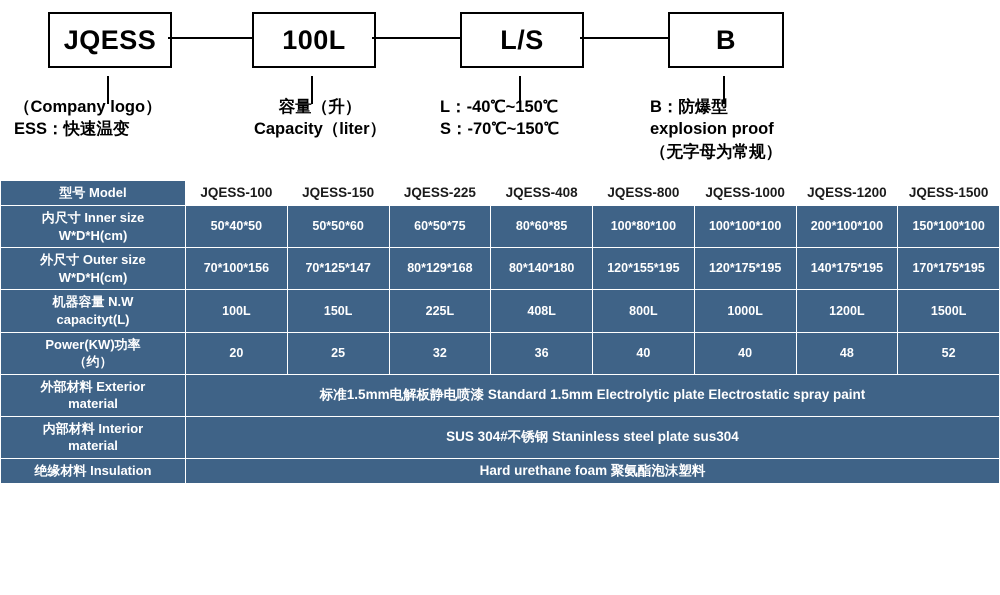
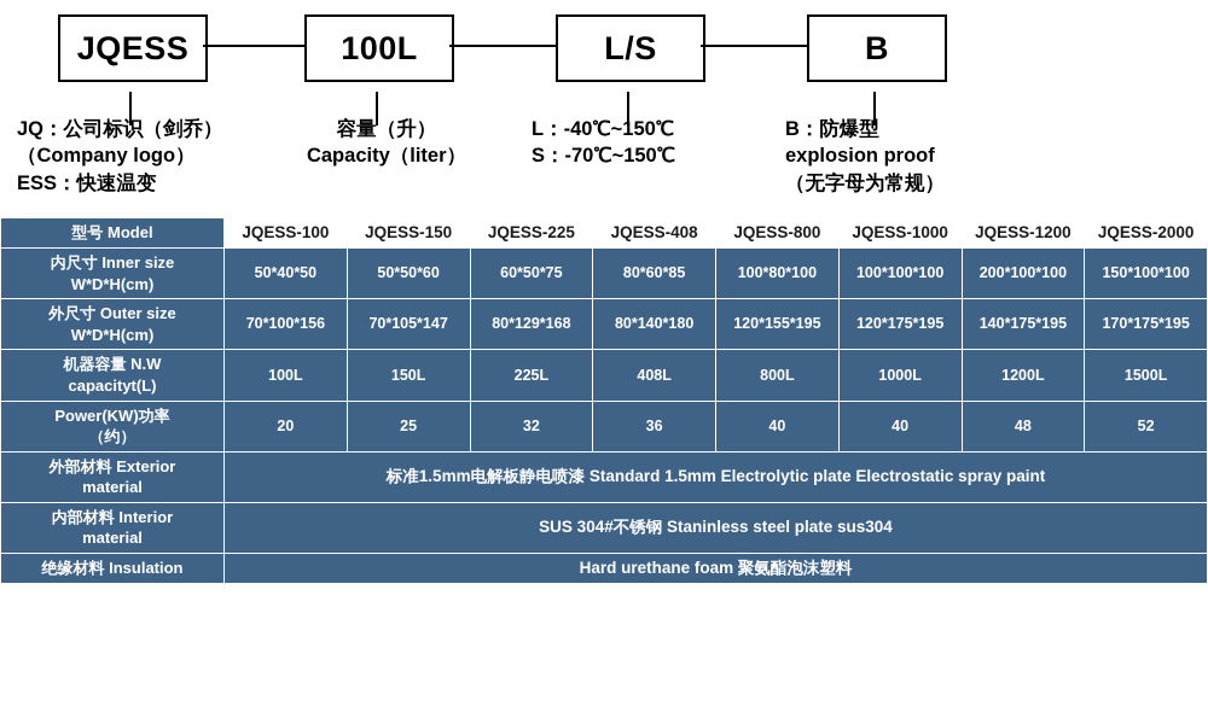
  JQESS
  100L
  L/S
  B
+ JQ：公司标识（剑乔）
  （Company logo）
  ESS：快速温变
  容量（升）
  Capacity（liter）
  L：-40℃~150℃
  S：-70℃~150℃
  B：防爆型
  explosion proof
  （无字母为常规）
- 型号 Model	JQESS-100	JQESS-150	JQESS-225	JQESS-408	JQESS-800	JQESS-1000	JQESS-1200	JQESS-1500
+ 型号 Model	JQESS-100	JQESS-150	JQESS-225	JQESS-408	JQESS-800	JQESS-1000	JQESS-1200	JQESS-2000
  内尺寸 Inner size W*D*H(cm)	50*40*50	50*50*60	60*50*75	80*60*85	100*80*100	100*100*100	200*100*100	150*100*100
- 外尺寸 Outer size W*D*H(cm)	70*100*156	70*125*147	80*129*168	80*140*180	120*155*195	120*175*195	140*175*195	170*175*195
+ 外尺寸 Outer size W*D*H(cm)	70*100*156	70*105*147	80*129*168	80*140*180	120*155*195	120*175*195	140*175*195	170*175*195
  机器容量 N.W capacityt(L)	100L	150L	225L	408L	800L	1000L	1200L	1500L
  Power(KW)功率 （约）	20	25	32	36	40	40	48	52
  外部材料 Exterior material	标准1.5mm电解板静电喷漆 Standard 1.5mm Electrolytic plate Electrostatic spray paint
  内部材料 Interior material	SUS 304#不锈钢 Staninless steel plate sus304
  绝缘材料 Insulation	Hard urethane foam 聚氨酯泡沫塑料
